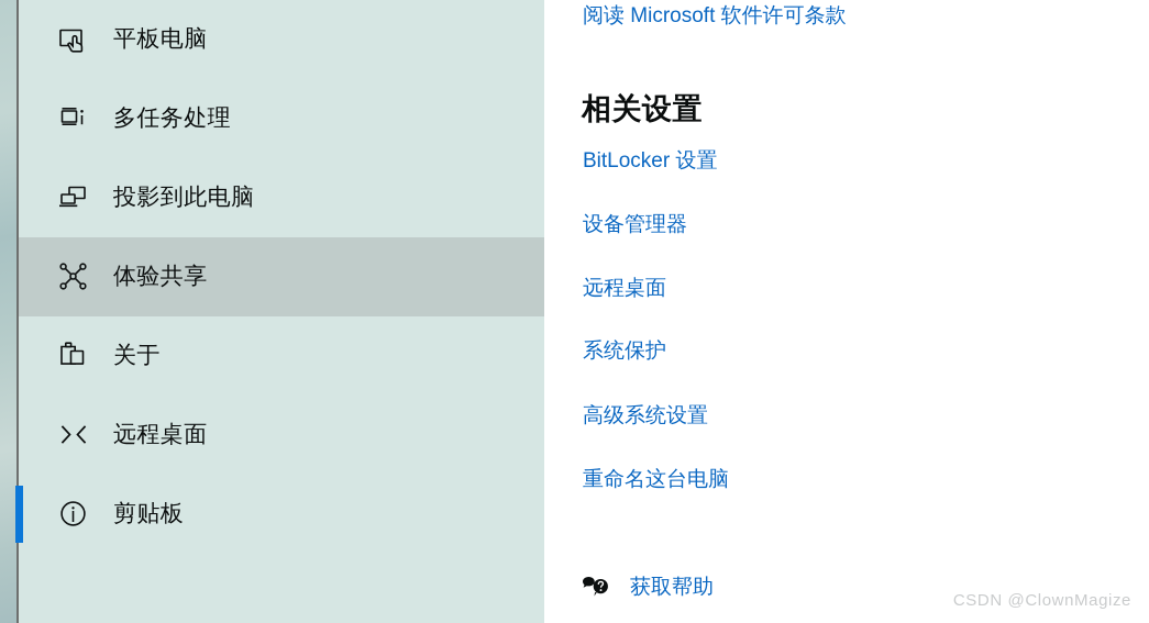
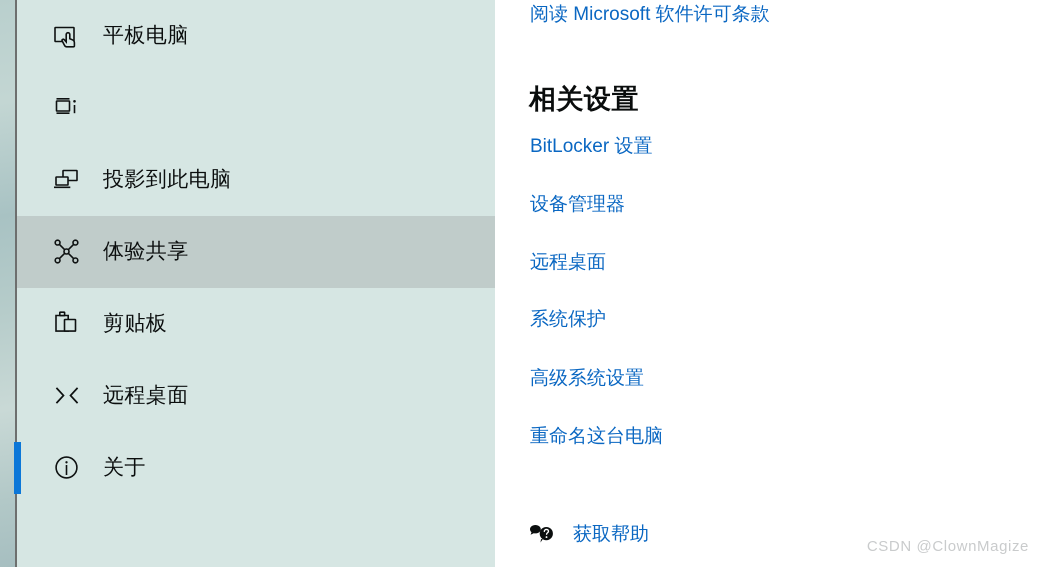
  平板电脑
- 多任务处理
  投影到此电脑
  体验共享
- 关于
+ 剪贴板
  远程桌面
- 剪贴板
+ 关于
  阅读 Microsoft 软件许可条款
  相关设置
  BitLocker 设置
  设备管理器
  远程桌面
  系统保护
  高级系统设置
  重命名这台电脑
  获取帮助
  CSDN @ClownMagize
